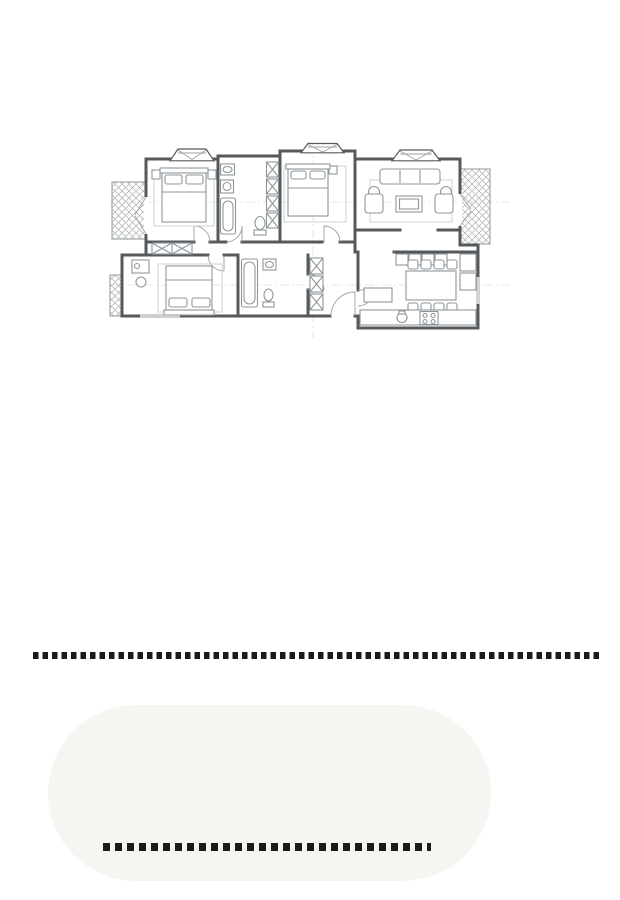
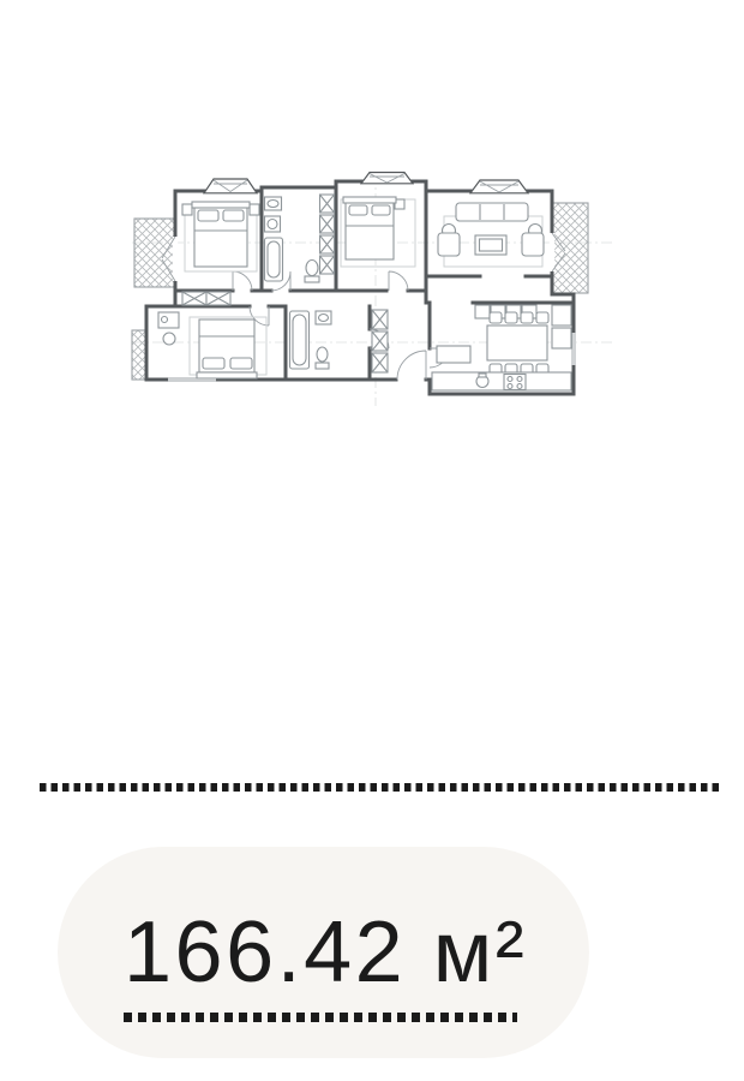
+ 166.42 м²
